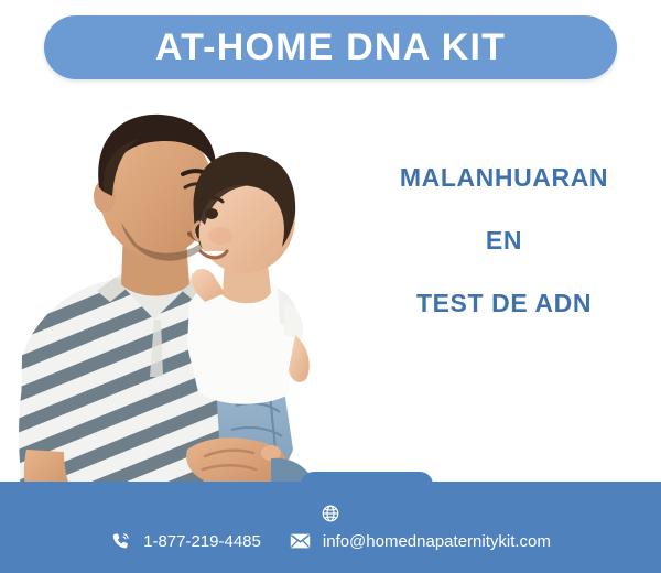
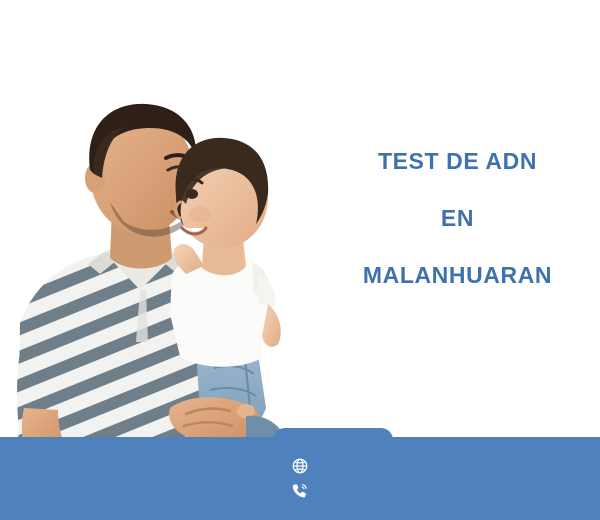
- AT-HOME DNA KIT
- MALANHUARAN
+ TEST DE ADN
  EN
- TEST DE ADN
+ MALANHUARAN
- 1-877-219-4485
- info@homednapaternitykit.com
